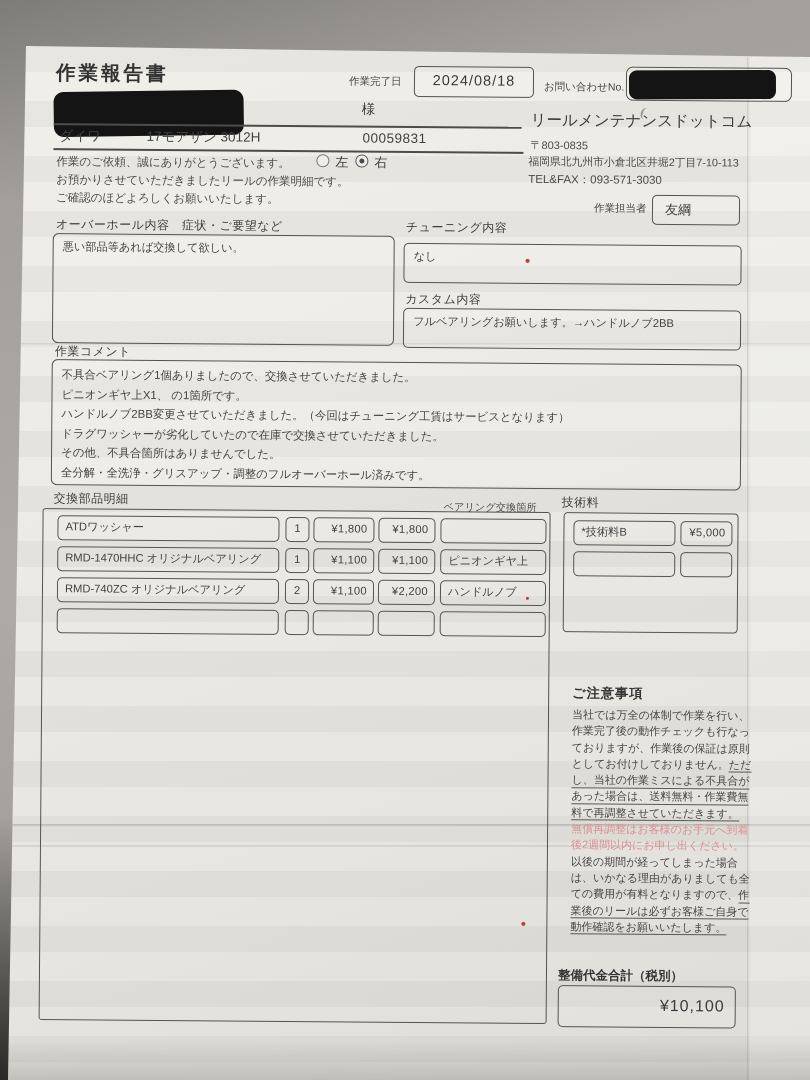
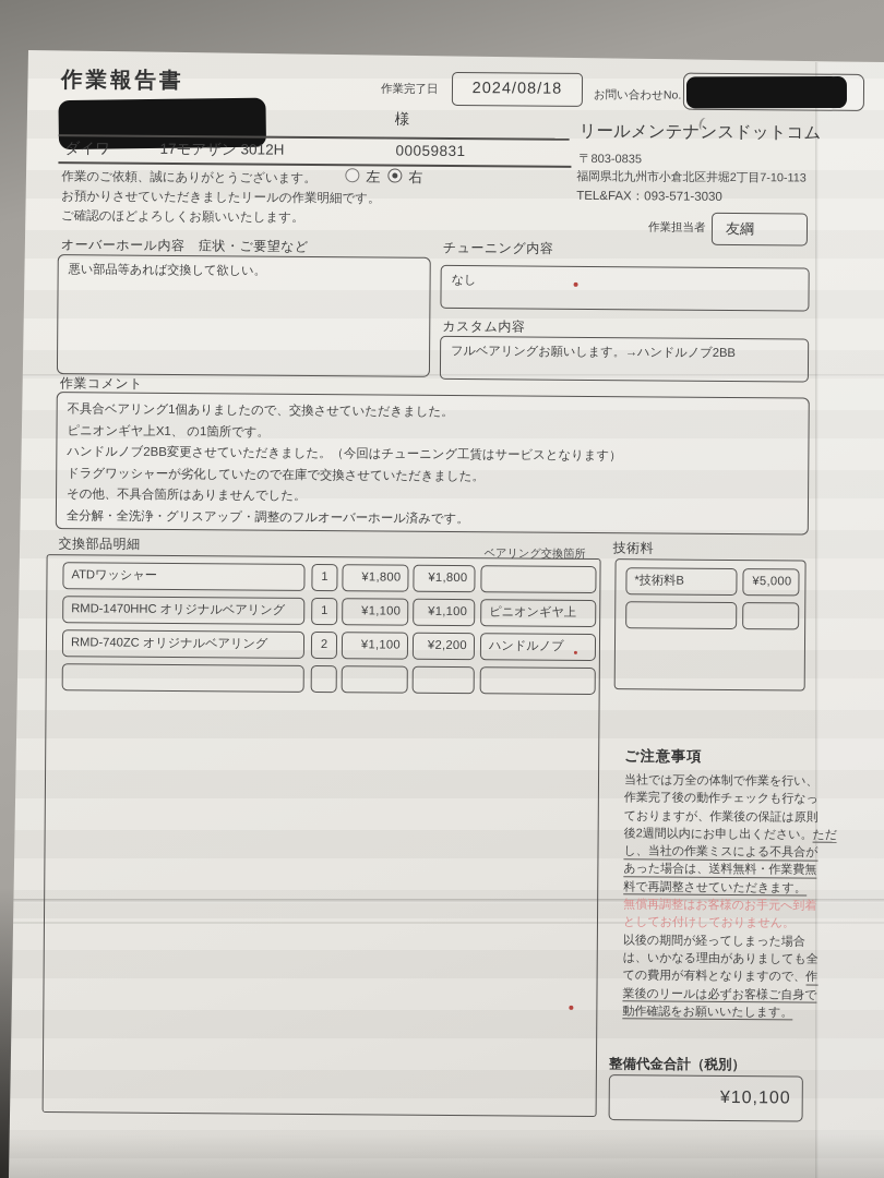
  作業報告書
  作業完了日
  2024/08/18
  お問い合わせNo.
  様
  ダイワ
  17モアザン 3012H
  00059831
  左
  右
  作業のご依頼、誠にありがとうございます。
  お預かりさせていただきましたリールの作業明細です。
  ご確認のほどよろしくお願いいたします。
  リールメンテナンスドットコム
  〒803-0835
  福岡県北九州市小倉北区井堀2丁目7-10-113
  TEL&FAX：093-571-3030
  作業担当者
  友綱
  オーバーホール内容 症状・ご要望など
  悪い部品等あれば交換して欲しい。
  チューニング内容
  なし
  カスタム内容
  フルベアリングお願いします。→ハンドルノブ2BB
  作業コメント
  不具合ベアリング1個ありましたので、交換させていただきました。
  ピニオンギヤ上X1、 の1箇所です。
  ハンドルノブ2BB変更させていただきました。（今回はチューニング工賃はサービスとなります）
  ドラグワッシャーが劣化していたので在庫で交換させていただきました。
  その他、不具合箇所はありませんでした。
  全分解・全洗浄・グリスアップ・調整のフルオーバーホール済みです。
  交換部品明細
  ベアリング交換箇所
  ATDワッシャー
  1
  ¥1,800
  ¥1,800
  RMD-1470HHC オリジナルベアリング
  1
  ¥1,100
  ¥1,100
  ピニオンギヤ上
  RMD-740ZC オリジナルベアリング
  2
  ¥1,100
  ¥2,200
  ハンドルノブ
  技術料
  *技術料B
  ¥5,000
  ご注意事項
  当社では万全の体制で作業を行い、
  作業完了後の動作チェックも行なっ
  ておりますが、作業後の保証は原則
- としてお付けしておりません。ただ
+ 後2週間以内にお申し出ください。ただ
  し、当社の作業ミスによる不具合が
  あった場合は、送料無料・作業費無
  料で再調整させていただきます。
  無償再調整はお客様のお手元へ到着
- 後2週間以内にお申し出ください。
+ としてお付けしておりません。
  以後の期間が経ってしまった場合
  は、いかなる理由がありましても全
  ての費用が有料となりますので、作
  業後のリールは必ずお客様ご自身で
  動作確認をお願いいたします。
  整備代金合計（税別）
  ¥10,100
